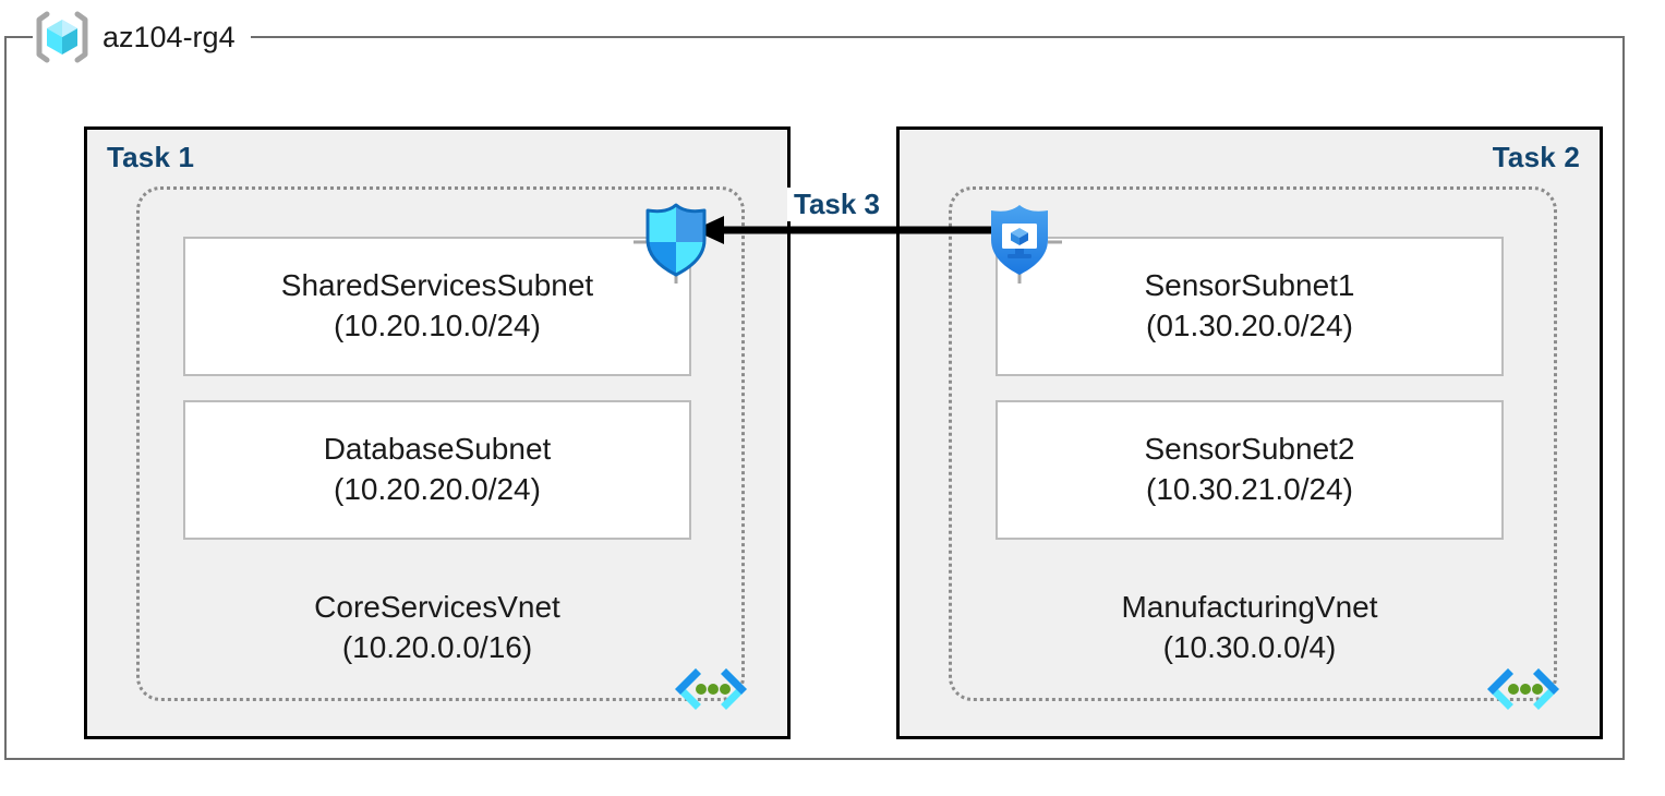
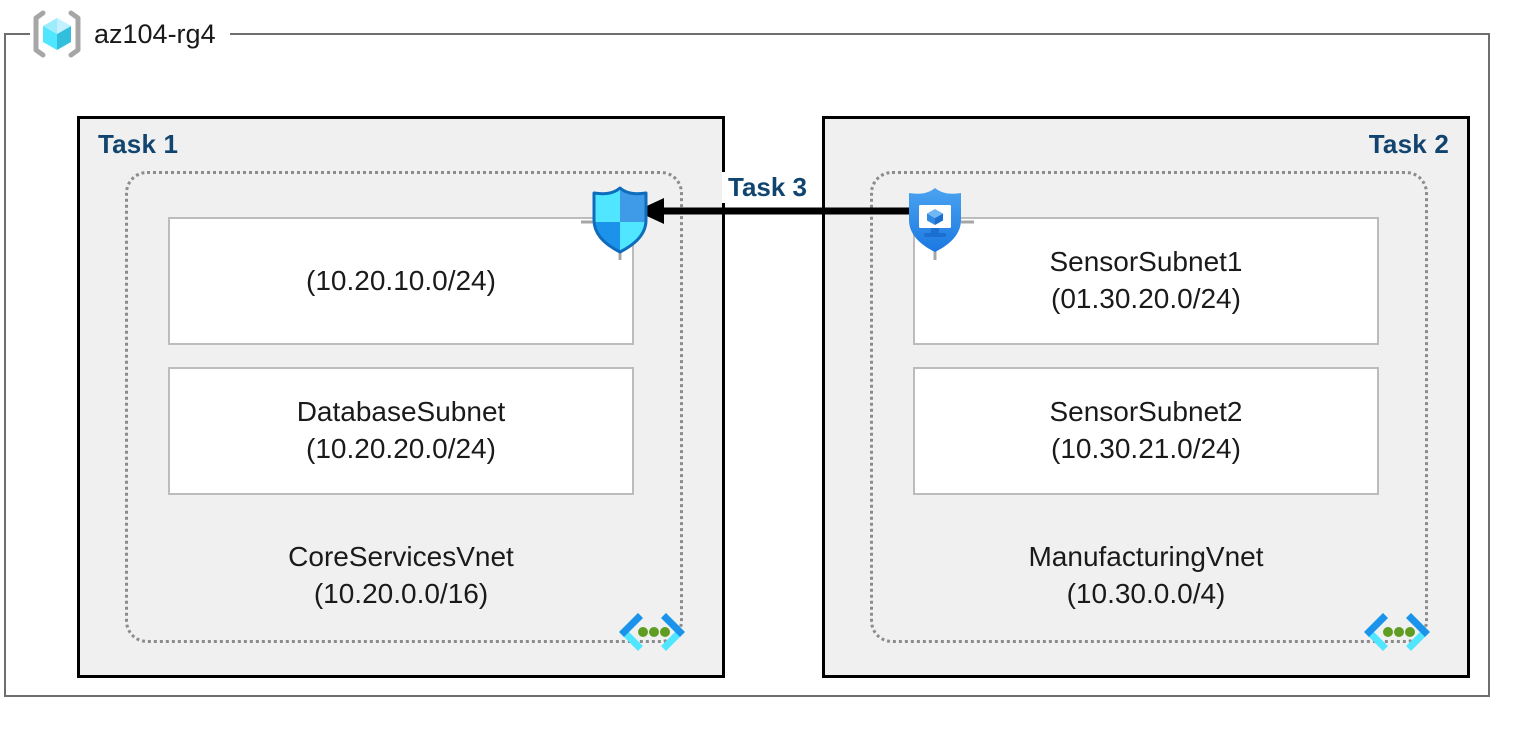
  az104-rg4
  Task 1
- SharedServicesSubnet
  (10.20.10.0/24)
  DatabaseSubnet
  (10.20.20.0/24)
  CoreServicesVnet
  (10.20.0.0/16)
  Task 2
  SensorSubnet1
  (01.30.20.0/24)
  SensorSubnet2
  (10.30.21.0/24)
  ManufacturingVnet
  (10.30.0.0/4)
  Task 3
